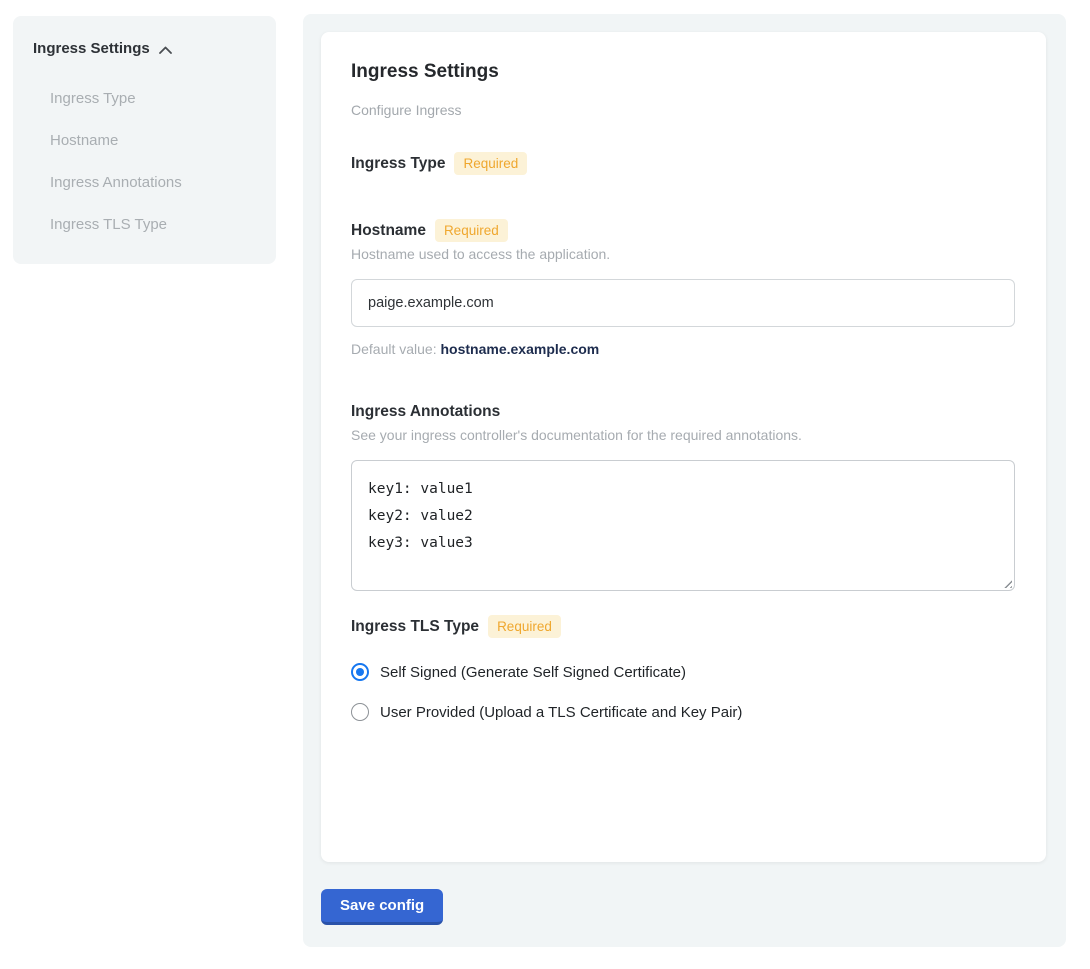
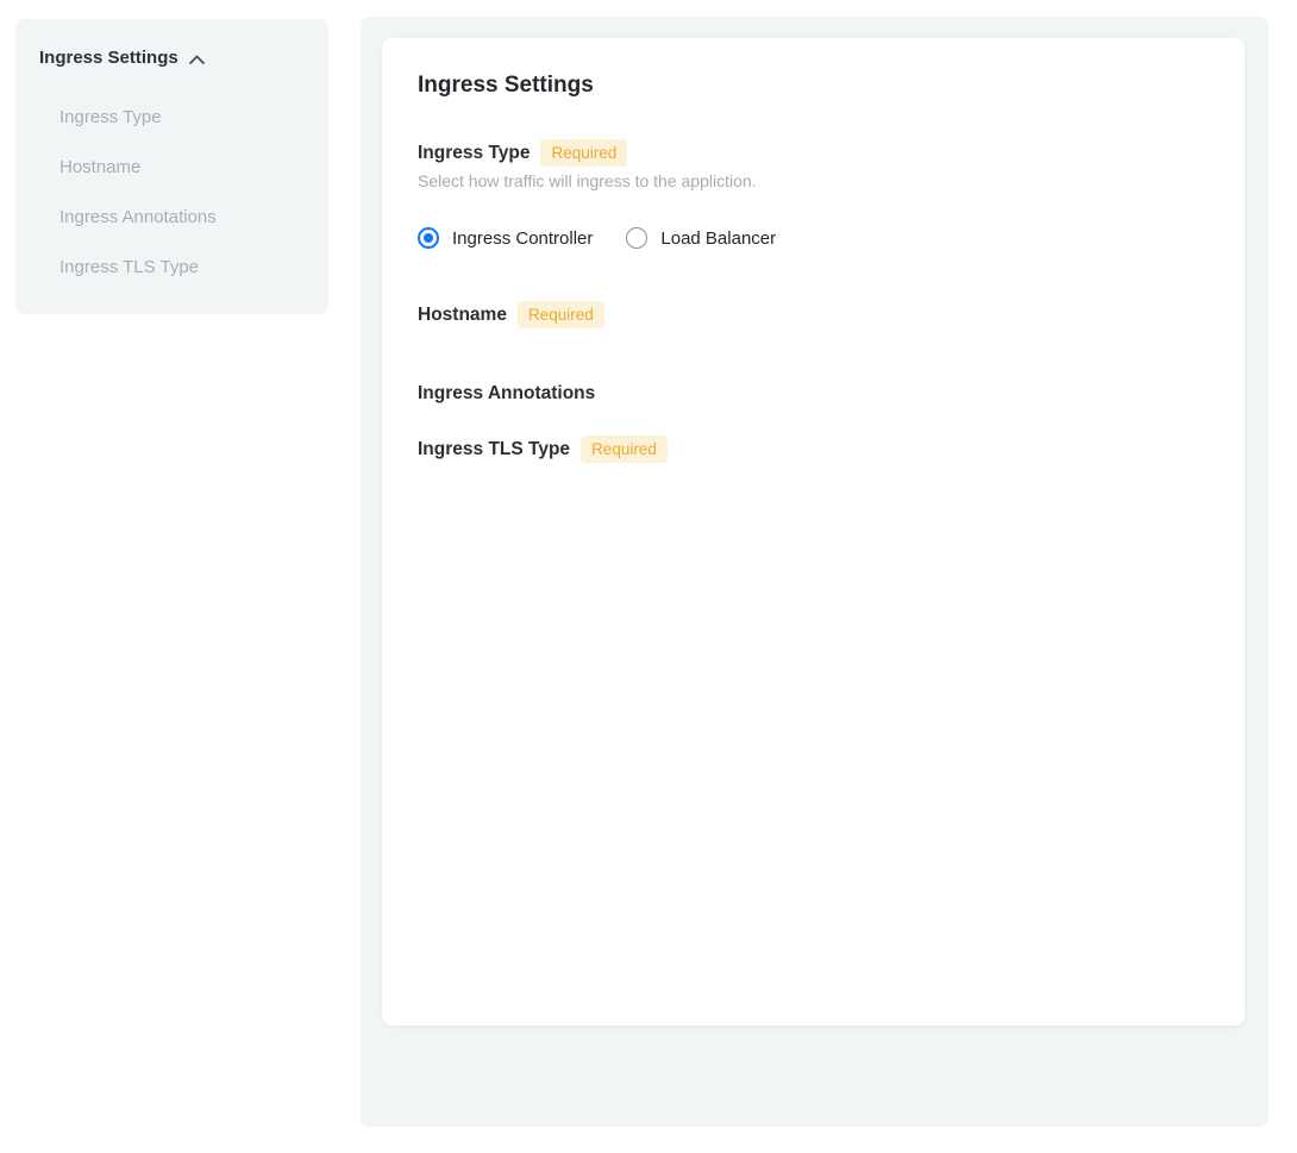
  Ingress Settings
  Ingress Type
  Hostname
  Ingress Annotations
  Ingress TLS Type
  Ingress Settings
- Configure Ingress
  Ingress Type
  Required
+ Select how traffic will ingress to the appliction.
+ Ingress Controller
+ Load Balancer
  Hostname
  Required
- Hostname used to access the application.
- paige.example.com
- Default value: hostname.example.com
  Ingress Annotations
- See your ingress controller's documentation for the required annotations.
- key1: value1
- key2: value2
- key3: value3
  Ingress TLS Type
  Required
- Self Signed (Generate Self Signed Certificate)
- User Provided (Upload a TLS Certificate and Key Pair)
- Save config
